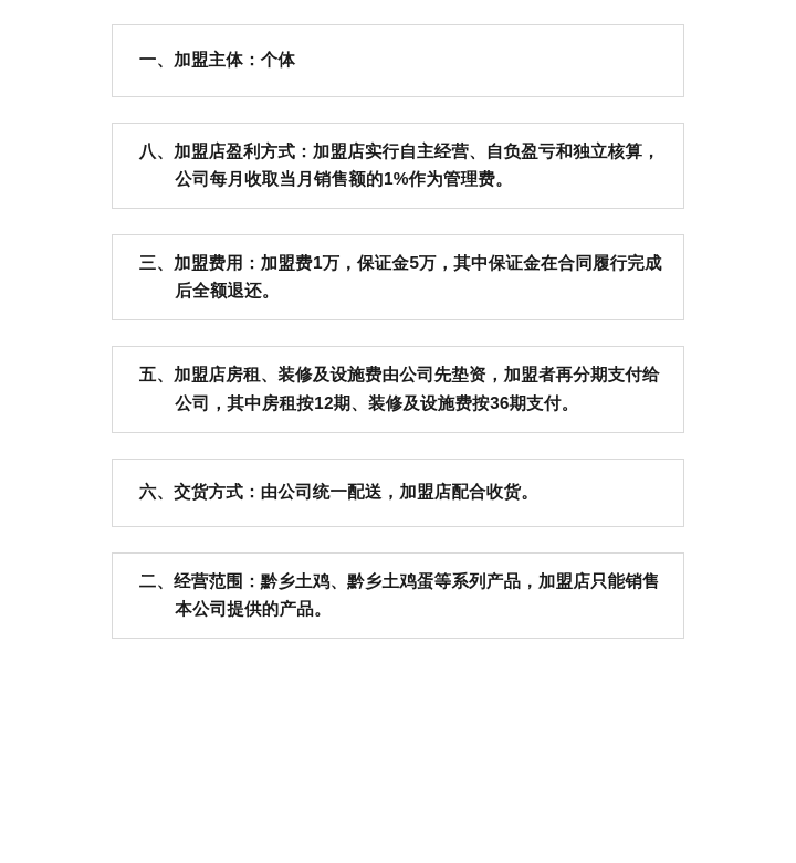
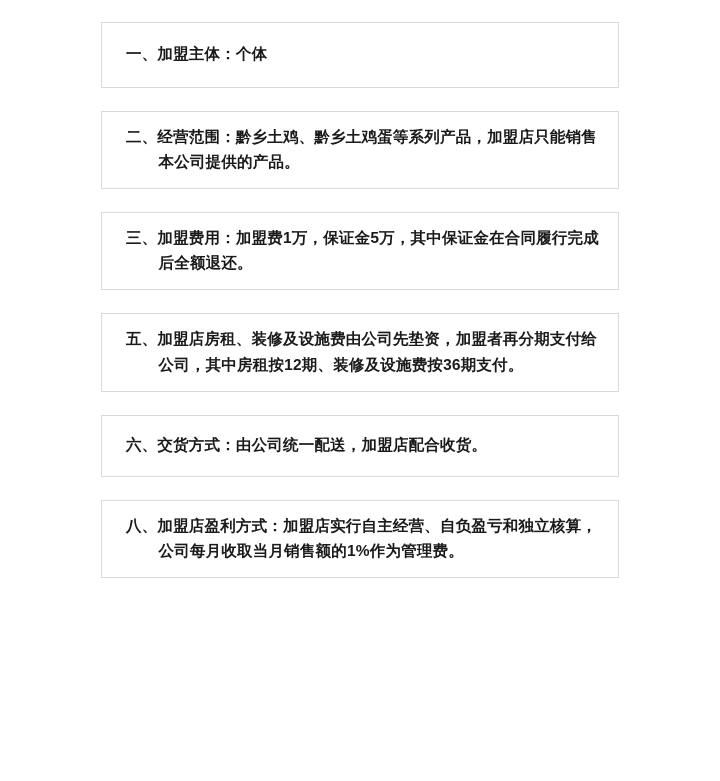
  一、加盟主体：个体
- 八、加盟店盈利方式：加盟店实行自主经营、自负盈亏和独立核算，公司每月收取当月销售额的1%作为管理费。
+ 二、经营范围：黔乡土鸡、黔乡土鸡蛋等系列产品，加盟店只能销售本公司提供的产品。
  三、加盟费用：加盟费1万，保证金5万，其中保证金在合同履行完成后全额退还。
  五、加盟店房租、装修及设施费由公司先垫资，加盟者再分期支付给公司，其中房租按12期、装修及设施费按36期支付。
  六、交货方式：由公司统一配送，加盟店配合收货。
- 二、经营范围：黔乡土鸡、黔乡土鸡蛋等系列产品，加盟店只能销售本公司提供的产品。
+ 八、加盟店盈利方式：加盟店实行自主经营、自负盈亏和独立核算，公司每月收取当月销售额的1%作为管理费。
